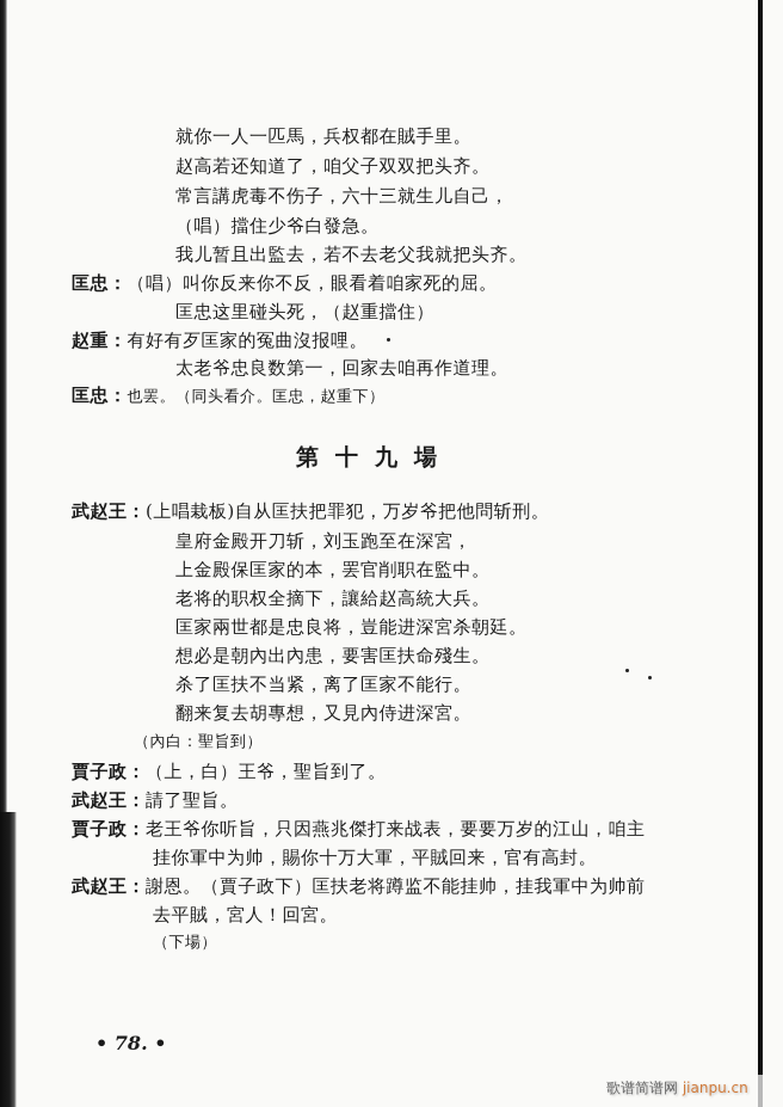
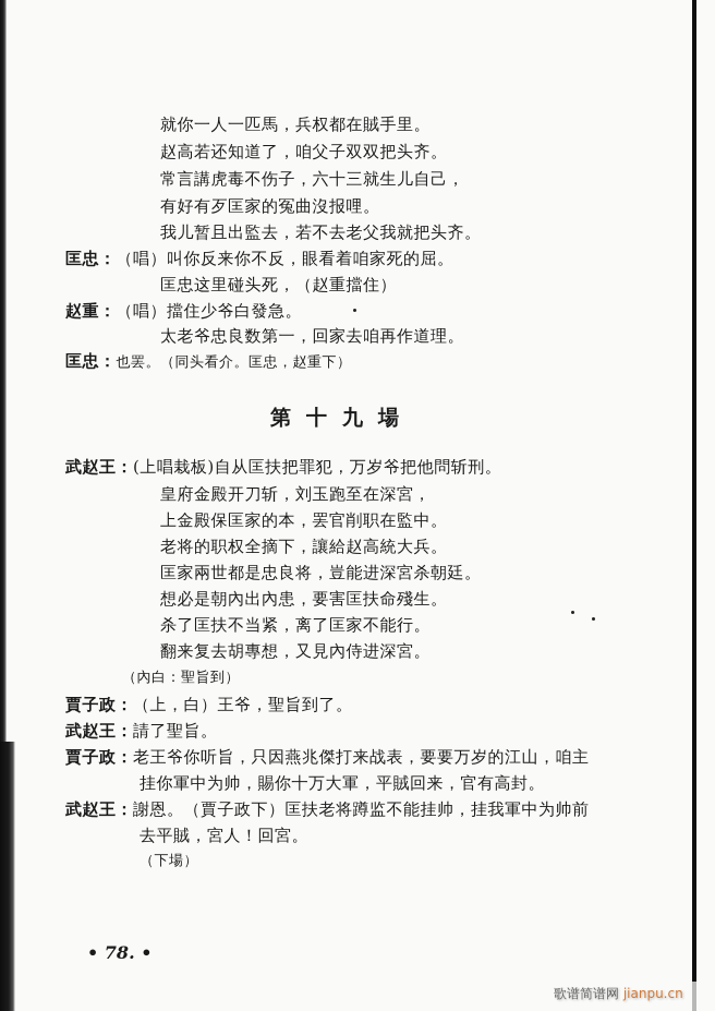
  就你一人一匹馬，兵权都在賊手里。
  赵高若还知道了，咱父子双双把头齐。
  常言講虎毒不伤子，六十三就生儿自己，
- （唱）擋住少爷白發急。
+ 有好有歹匡家的冤曲沒报哩。
  我儿暂且出監去，若不去老父我就把头齐。
  匡忠：（唱）叫你反来你不反，眼看着咱家死的屈。
  匡忠这里碰头死，（赵重擋住）
- 赵重：有好有歹匡家的冤曲沒报哩。
+ 赵重：（唱）擋住少爷白發急。
  太老爷忠良数第一，回家去咱再作道理。
  匡忠：也罢。（同头看介。匡忠，赵重下）
  第十九場
  武赵王：(上唱栽板)自从匡扶把罪犯，万岁爷把他問斩刑。
  皇府金殿开刀斩，刘玉跑至在深宮，
  上金殿保匡家的本，罢官削职在監中。
  老将的职权全摘下，讓給赵高統大兵。
  匡家兩世都是忠良将，豈能进深宮杀朝廷。
  想必是朝內出內患，要害匡扶命殘生。
  杀了匡扶不当紧，离了匡家不能行。
  翻来复去胡專想，又見內侍进深宮。
  （內白：聖旨到）
  賈子政：（上，白）王爷，聖旨到了。
  武赵王：請了聖旨。
  賈子政：老王爷你听旨，只因燕兆傑打来战表，要要万岁的江山，咱主
  挂你軍中为帅，賜你十万大軍，平賊回来，官有高封。
  武赵王：謝恩。（賈子政下）匡扶老将蹲监不能挂帅，挂我軍中为帅前
  去平賊，宮人！回宮。
  （下場）
  • 78. •
  歌谱简谱网 jianpu.cn
